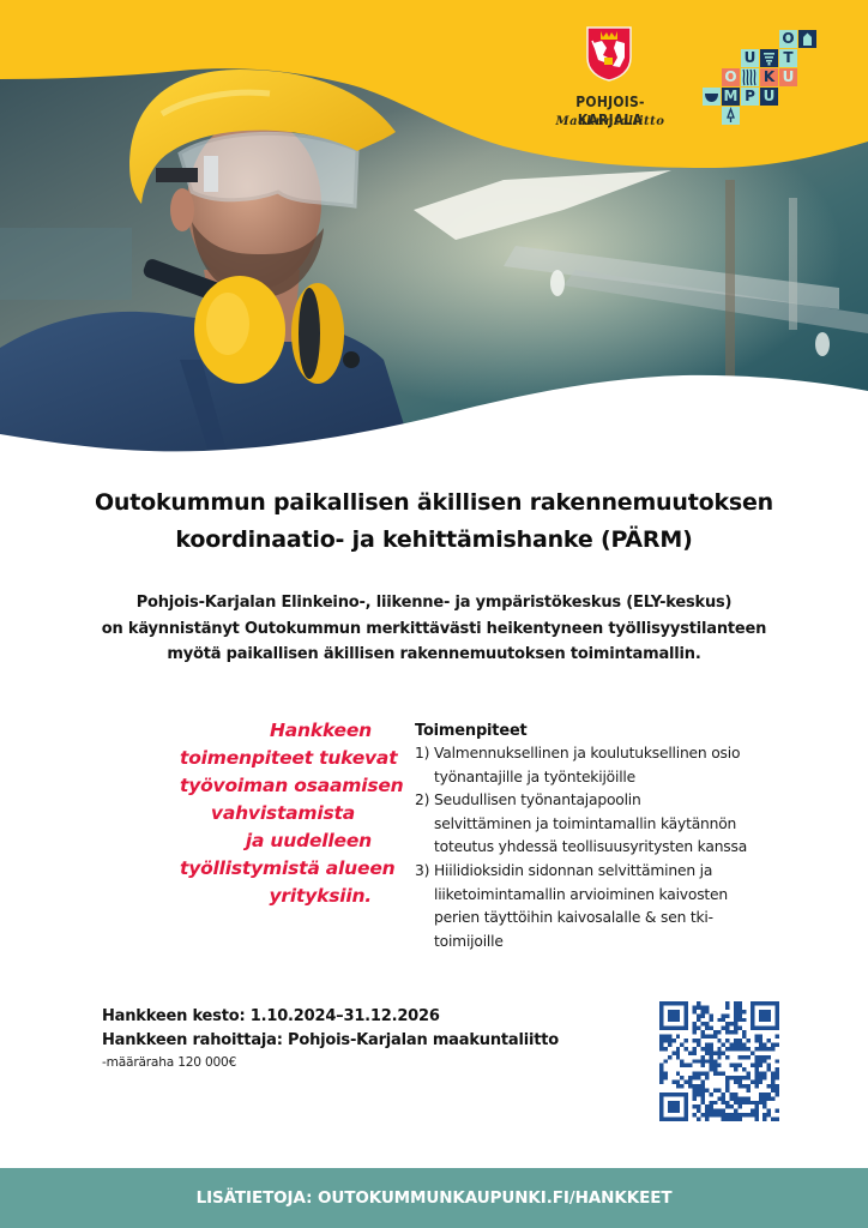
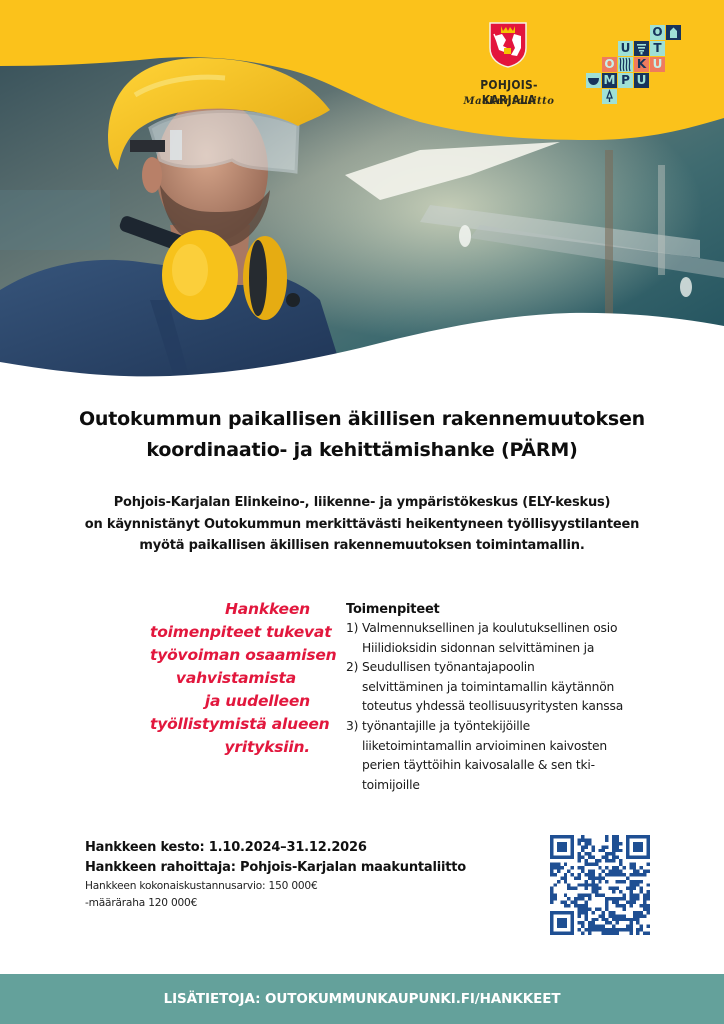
  POHJOIS-KARJALA
  Maakuntaliitto
  O
  U
  T
  O
  K
  U
  M
  P
  U
  Outokummun paikallisen äkillisen rakennemuutoksen
  koordinaatio- ja kehittämishanke (PÄRM)
  Pohjois-Karjalan Elinkeino-, liikenne- ja ympäristökeskus (ELY-keskus)
  on käynnistänyt Outokummun merkittävästi heikentyneen työllisyystilanteen
  myötä paikallisen äkillisen rakennemuutoksen toimintamallin.
  Hankkeen
  toimenpiteet tukevat
  työvoiman osaamisen
  vahvistamista
  ja uudelleen
  työllistymistä alueen
  yrityksiin.
  Toimenpiteet
  1)
  Valmennuksellinen ja koulutuksellinen osio
- työnantajille ja työntekijöille
+ Hiilidioksidin sidonnan selvittäminen ja
  2)
  Seudullisen työnantajapoolin
  selvittäminen ja toimintamallin käytännön
  toteutus yhdessä teollisuusyritysten kanssa
  3)
- Hiilidioksidin sidonnan selvittäminen ja
+ työnantajille ja työntekijöille
  liiketoimintamallin arvioiminen kaivosten
  perien täyttöihin kaivosalalle & sen tki-
  toimijoille
  Hankkeen kesto: 1.10.2024–31.12.2026
  Hankkeen rahoittaja: Pohjois-Karjalan maakuntaliitto
+ Hankkeen kokonaiskustannusarvio: 150 000€
  -määräraha 120 000€
  LISÄTIETOJA: OUTOKUMMUNKAUPUNKI.FI/HANKKEET
